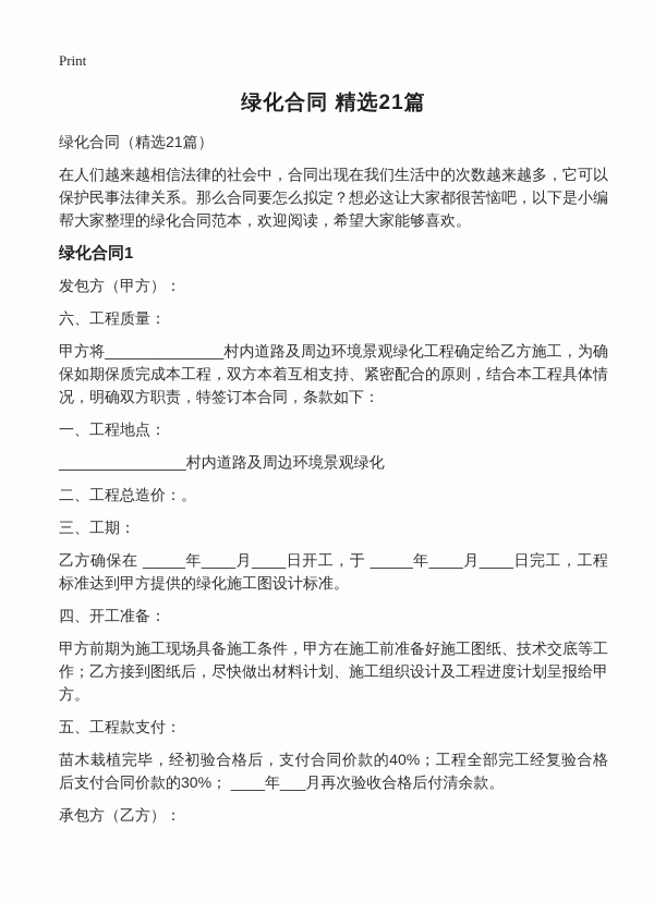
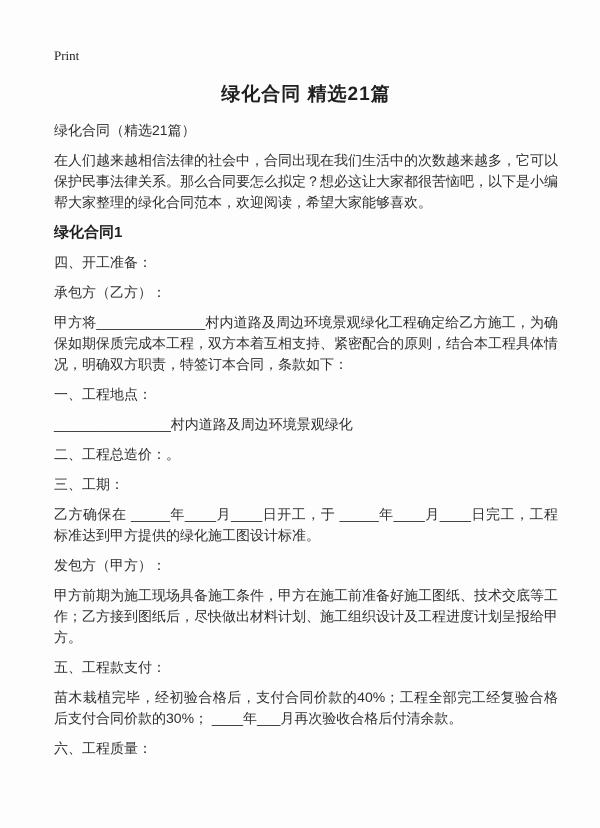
  Print
  绿化合同 精选21篇
  绿化合同（精选21篇）
  在人们越来越相信法律的社会中，合同出现在我们生活中的次数越来越多，它可以保护民事法律关系。那么合同要怎么拟定？想必这让大家都很苦恼吧，以下是小编帮大家整理的绿化合同范本，欢迎阅读，希望大家能够喜欢。
  绿化合同1
- 发包方（甲方）：
+ 四、开工准备：
- 六、工程质量：
+ 承包方（乙方）：
  甲方将______________村内道路及周边环境景观绿化工程确定给乙方施工，为确保如期保质完成本工程，双方本着互相支持、紧密配合的原则，结合本工程具体情况，明确双方职责，特签订本合同，条款如下：
  一、工程地点：
  _______________村内道路及周边环境景观绿化
  二、工程总造价：。
  三、工期：
  乙方确保在 _____年____月____日开工，于 _____年____月____日完工，工程标准达到甲方提供的绿化施工图设计标准。
- 四、开工准备：
+ 发包方（甲方）：
  甲方前期为施工现场具备施工条件，甲方在施工前准备好施工图纸、技术交底等工作；乙方接到图纸后，尽快做出材料计划、施工组织设计及工程进度计划呈报给甲方。
  五、工程款支付：
  苗木栽植完毕，经初验合格后，支付合同价款的40%；工程全部完工经复验合格后支付合同价款的30%； ____年___月再次验收合格后付清余款。
- 承包方（乙方）：
+ 六、工程质量：
